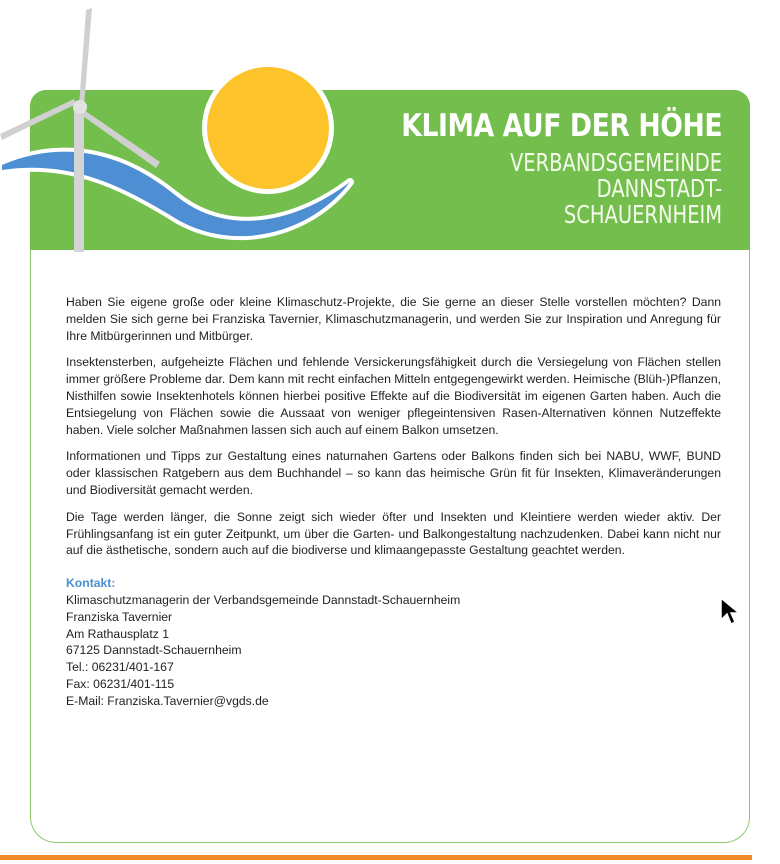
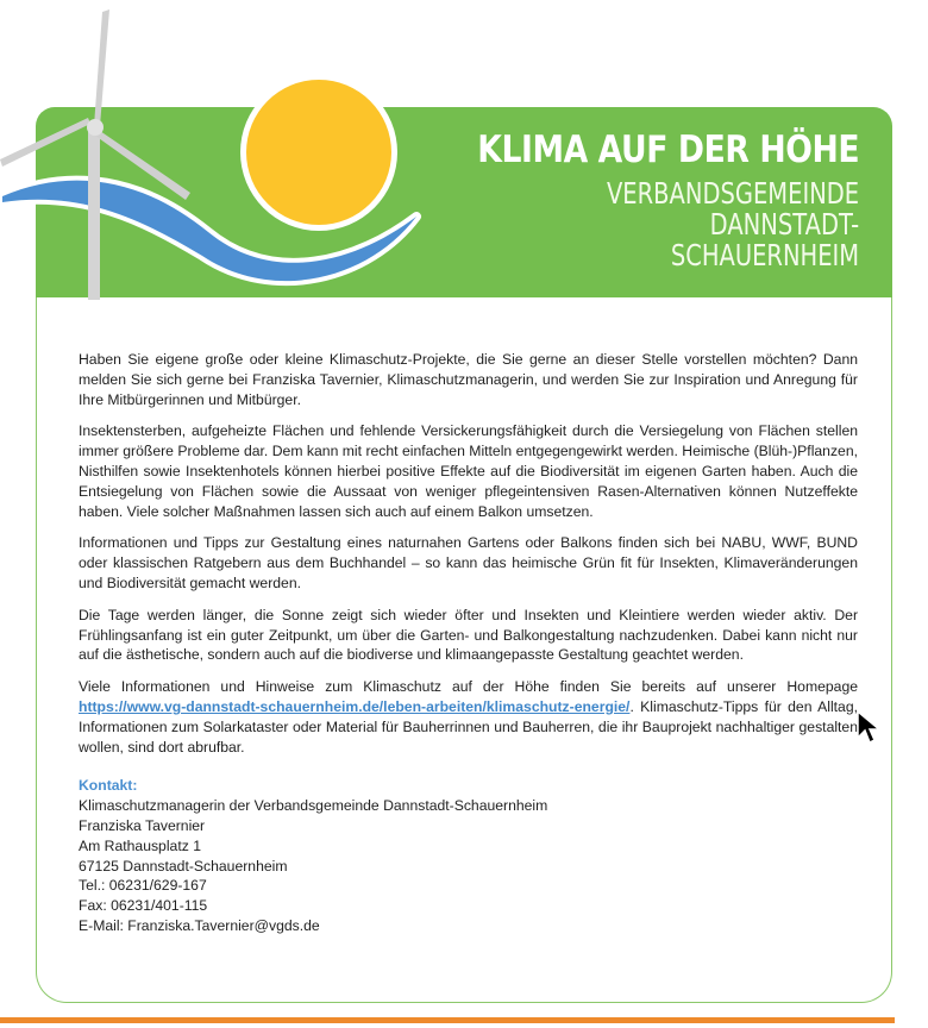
  KLIMA AUF DER HÖHE
  VERBANDSGEMEINDE
  DANNSTADT-
  SCHAUERNHEIM
  Haben Sie eigene große oder kleine Klimaschutz-Projekte, die Sie gerne an dieser Stelle vorstellen möchten? Dann melden Sie sich gerne bei Franziska Tavernier, Klimaschutzmanagerin, und werden Sie zur Inspiration und Anregung für Ihre Mitbürgerinnen und Mitbürger.
  Insektensterben, aufgeheizte Flächen und fehlende Versickerungsfähigkeit durch die Versiegelung von Flächen stellen immer größere Probleme dar. Dem kann mit recht einfachen Mitteln entgegengewirkt werden. Heimische (Blüh-)Pflanzen, Nisthilfen sowie Insektenhotels können hierbei positive Effekte auf die Biodiversität im eigenen Garten haben. Auch die Entsiegelung von Flächen sowie die Aussaat von weniger pflegeintensiven Rasen-Alternativen können Nutzeffekte haben. Viele solcher Maßnahmen lassen sich auch auf einem Balkon umsetzen.
  Informationen und Tipps zur Gestaltung eines naturnahen Gartens oder Balkons finden sich bei NABU, WWF, BUND oder klassischen Ratgebern aus dem Buchhandel – so kann das heimische Grün fit für Insekten, Klimaveränderungen und Biodiversität gemacht werden.
  Die Tage werden länger, die Sonne zeigt sich wieder öfter und Insekten und Kleintiere werden wieder aktiv. Der Frühlingsanfang ist ein guter Zeitpunkt, um über die Garten- und Balkongestaltung nachzudenken. Dabei kann nicht nur auf die ästhetische, sondern auch auf die biodiverse und klimaangepasste Gestaltung geachtet werden.
+ Viele Informationen und Hinweise zum Klimaschutz auf der Höhe finden Sie bereits auf unserer Homepage https://www.vg-dannstadt-schauernheim.de/leben-arbeiten/klimaschutz-energie/. Klimaschutz-Tipps für den Alltag, Informationen zum Solarkataster oder Material für Bauherrinnen und Bauherren, die ihr Bauprojekt nachhaltiger gestalten wollen, sind dort abrufbar.
  Kontakt:
  Klimaschutzmanagerin der Verbandsgemeinde Dannstadt-Schauernheim
  Franziska Tavernier
  Am Rathausplatz 1
  67125 Dannstadt-Schauernheim
- Tel.: 06231/401-167
+ Tel.: 06231/629-167
  Fax: 06231/401-115
  E-Mail: Franziska.Tavernier@vgds.de
